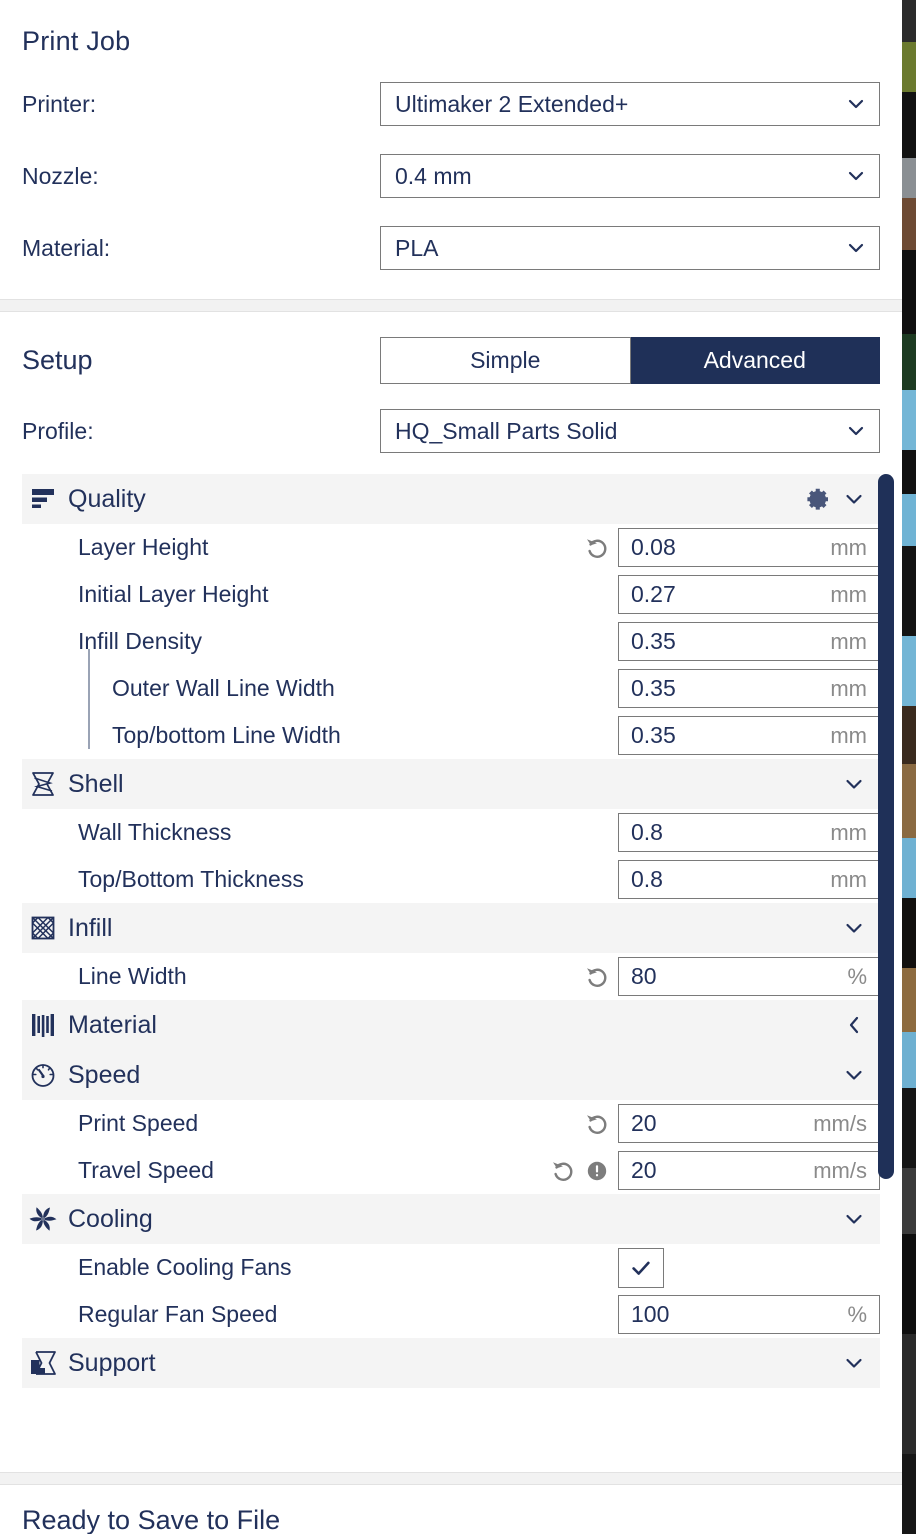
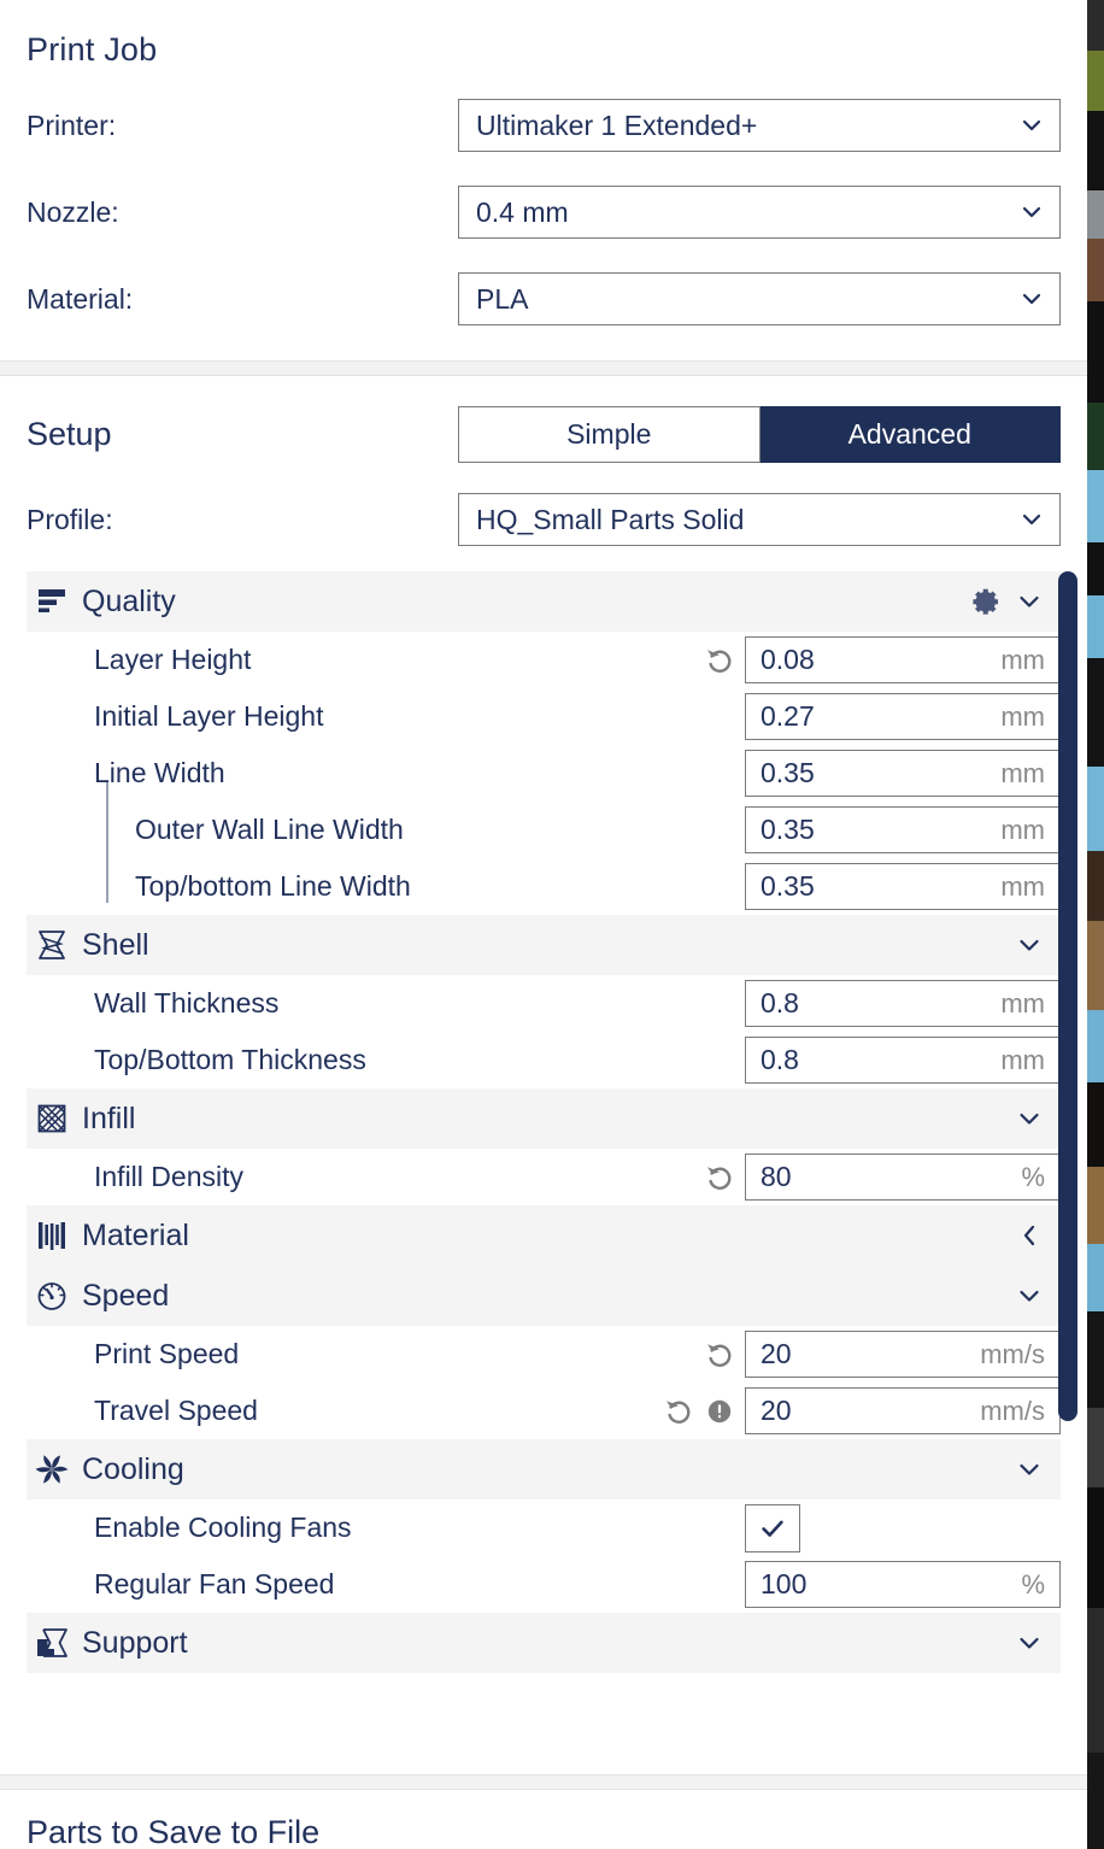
  Print Job
  Printer:
- Ultimaker 2 Extended+
+ Ultimaker 1 Extended+
  Nozzle:
  0.4 mm
  Material:
  PLA
  Setup
  Simple
  Advanced
  Profile:
  HQ_Small Parts Solid
  Quality
  Layer Height
  0.08
  mm
  Initial Layer Height
  0.27
  mm
- Infill Density
+ Line Width
  0.35
  mm
  Outer Wall Line Width
  0.35
  mm
  Top/bottom Line Width
  0.35
  mm
  Shell
  Wall Thickness
  0.8
  mm
  Top/Bottom Thickness
  0.8
  mm
  Infill
- Line Width
+ Infill Density
  80
  %
  Material
  Speed
  Print Speed
  20
  mm/s
  Travel Speed
  20
  mm/s
  Cooling
  Enable Cooling Fans
  Regular Fan Speed
  100
  %
  Support
- Ready to Save to File
+ Parts to Save to File
